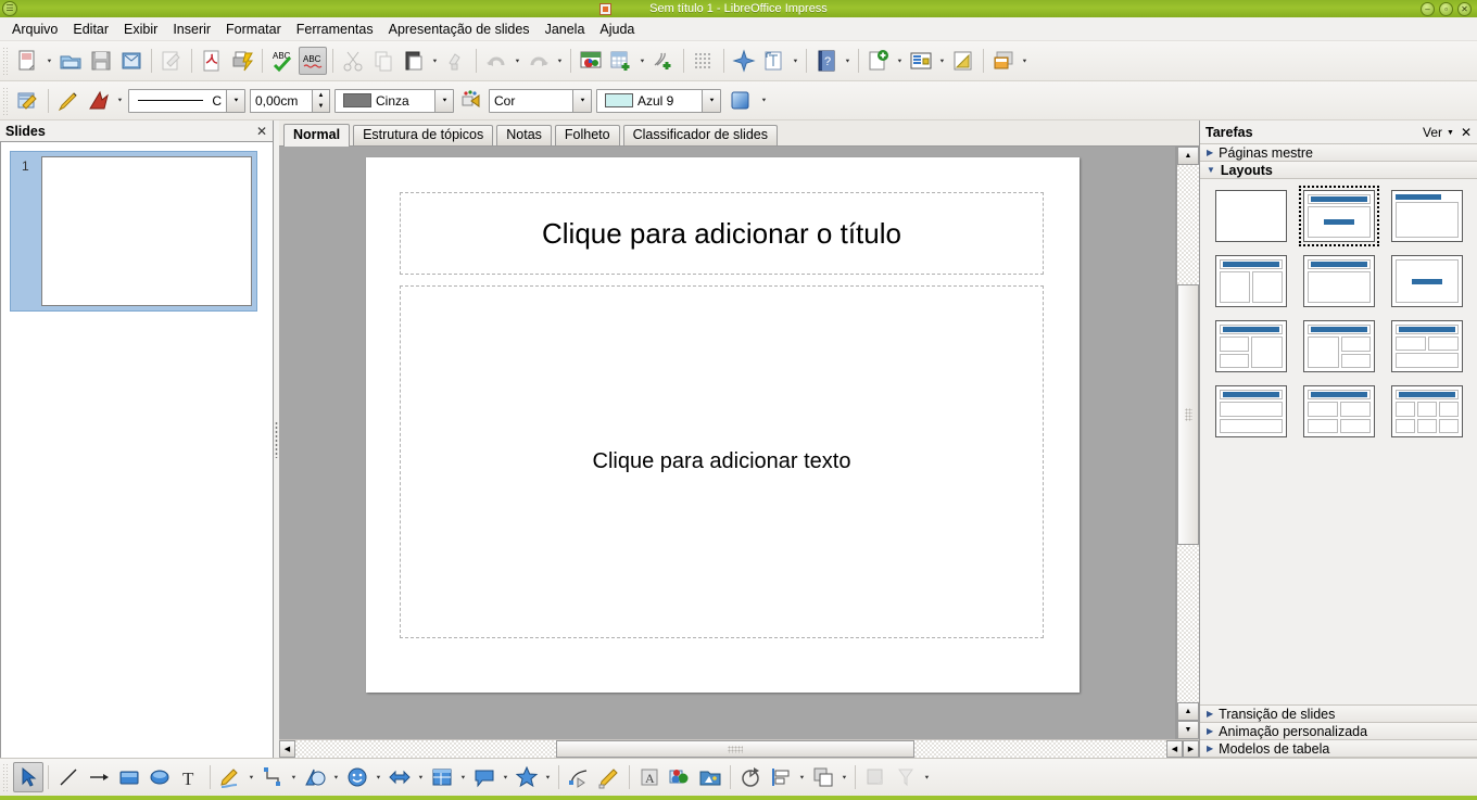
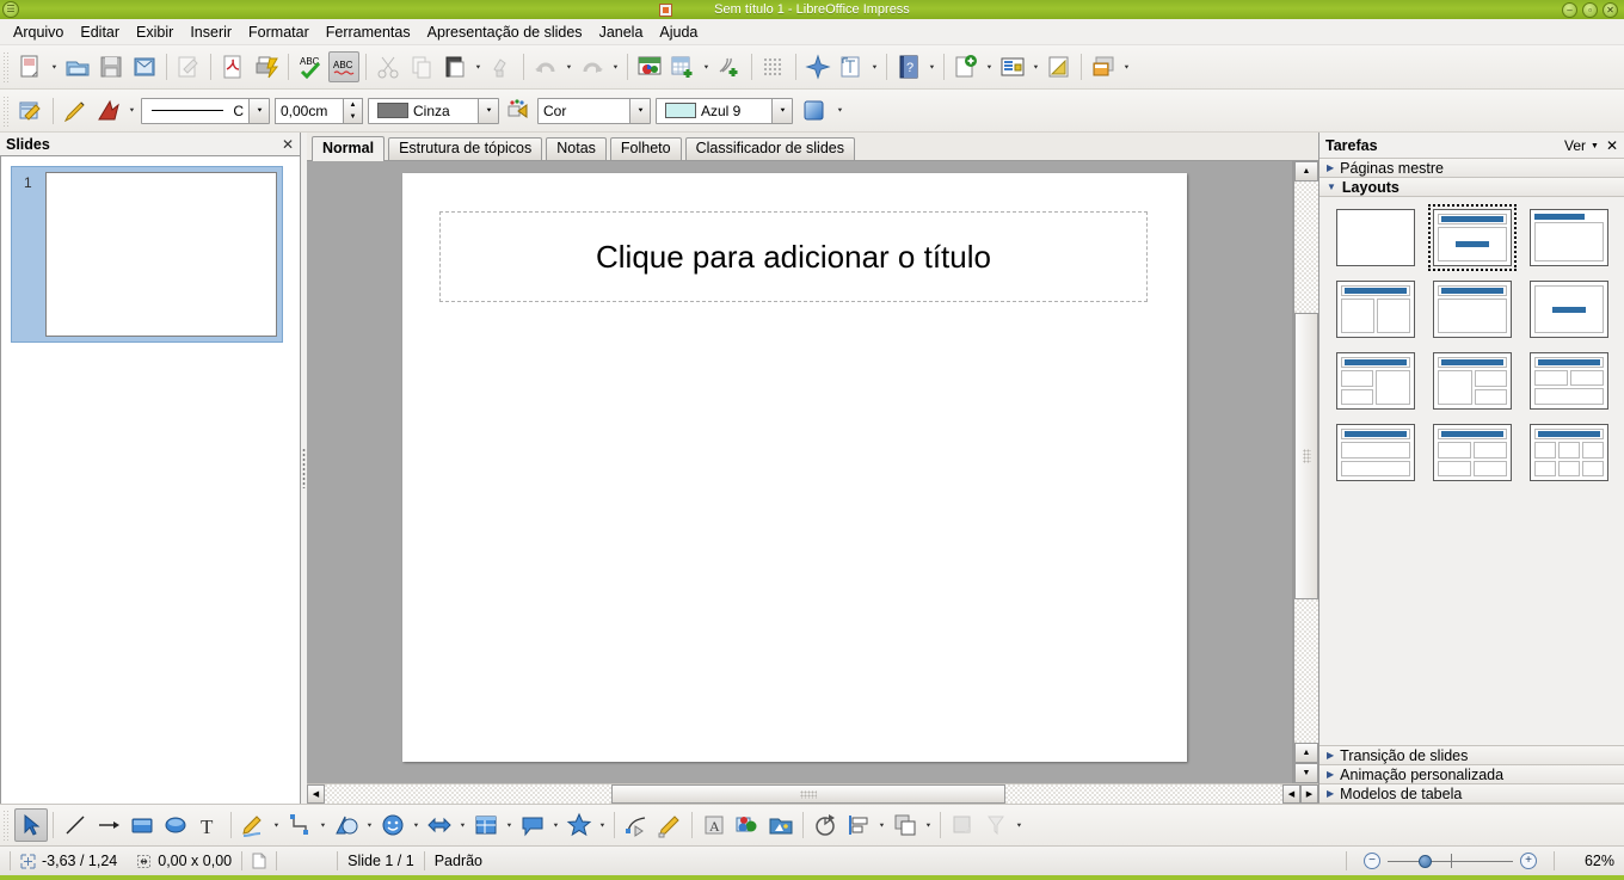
  ☰
  Sem título 1 - LibreOffice Impress
  –
  ▫
  ✕
  Arquivo
  Editar
  Exibir
  Inserir
  Formatar
  Ferramentas
  Apresentação de slides
  Janela
  Ajuda
  ABC
  ABC
  ?
  C
  0,00cm
  Cinza
  Cor
  Azul 9
  Slides
  ✕
  1
  Normal
  Estrutura de tópicos
  Notas
  Folheto
  Classificador de slides
  Clique para adicionar o título
- Clique para adicionar texto
  Tarefas
  Ver
  ✕
  ▶
  Páginas mestre
  ▼
  Layouts
  ▶
  Transição de slides
  ▶
  Animação personalizada
  ▶
  Modelos de tabela
  T
  A
+ -3,63 / 1,24
+ 0,00 x 0,00
+ Slide 1 / 1
+ Padrão
+ −
+ +
+ 62%
